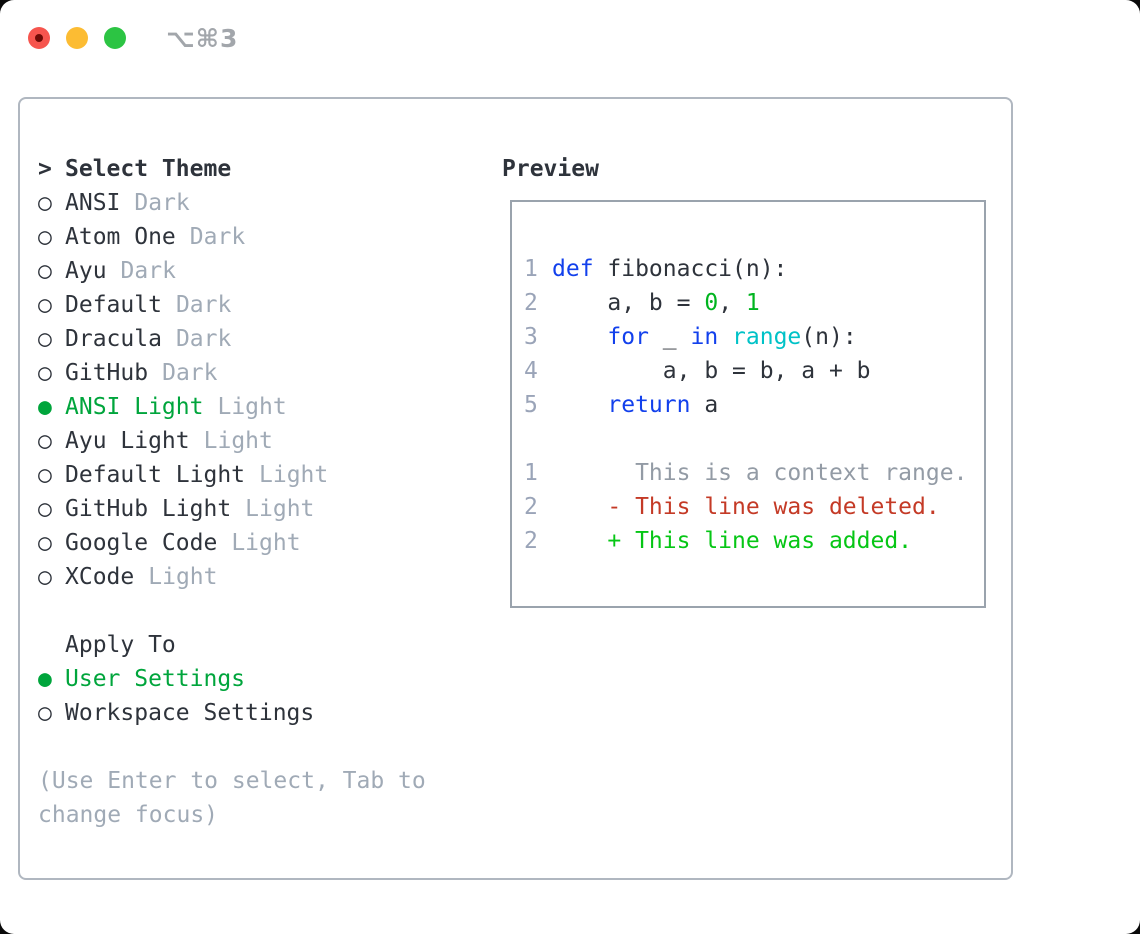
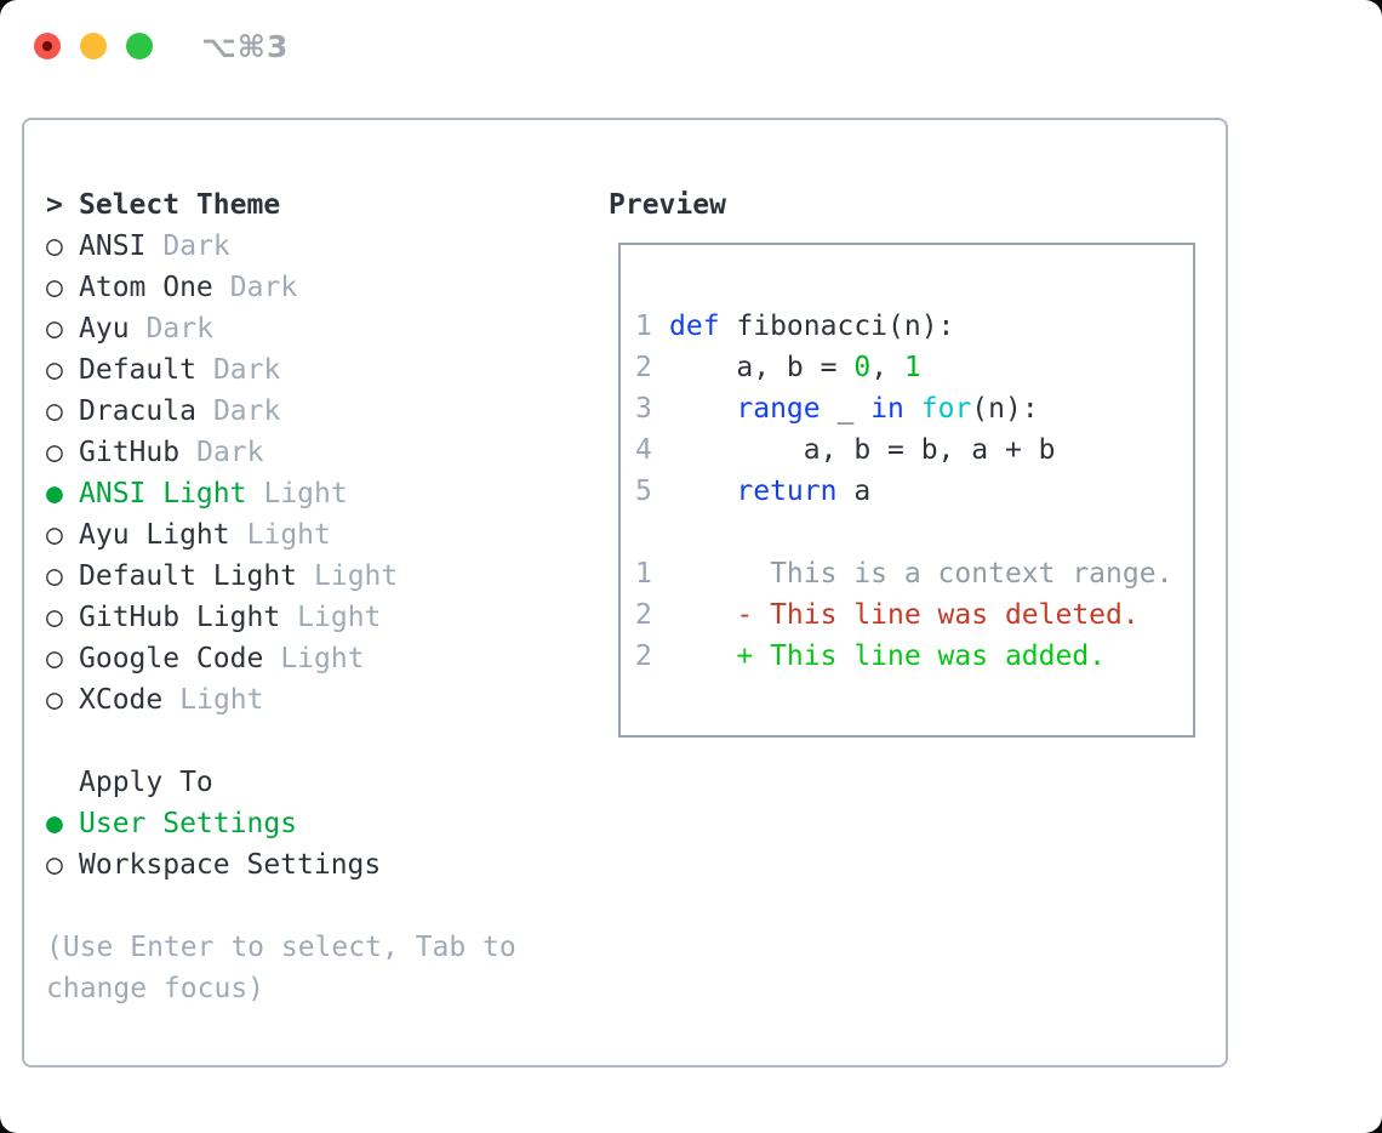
  ⌥⌘3
  >
  Select Theme
  ○
  ANSI
  Dark
  ○
  Atom One
  Dark
  ○
  Ayu
  Dark
  ○
  Default
  Dark
  ○
  Dracula
  Dark
  ○
  GitHub
  Dark
  ●
  ANSI Light
  Light
  ○
  Ayu Light
  Light
  ○
  Default Light
  Light
  ○
  GitHub Light
  Light
  ○
  Google Code
  Light
  ○
  XCode
  Light
  Apply To
  ●
  User Settings
  ○
  Workspace Settings
  (Use Enter to select, Tab to
  change focus)
  Preview
  1
  def
  fibonacci(n):
  2
  a, b =
  0
  ,
  1
  3
- for
+ range
  _
  in
- range
+ for
  (n):
  4
  a, b = b, a + b
  5
  return
  a
  1
  This is a context range.
  2
  - This line was deleted.
  2
  + This line was added.
